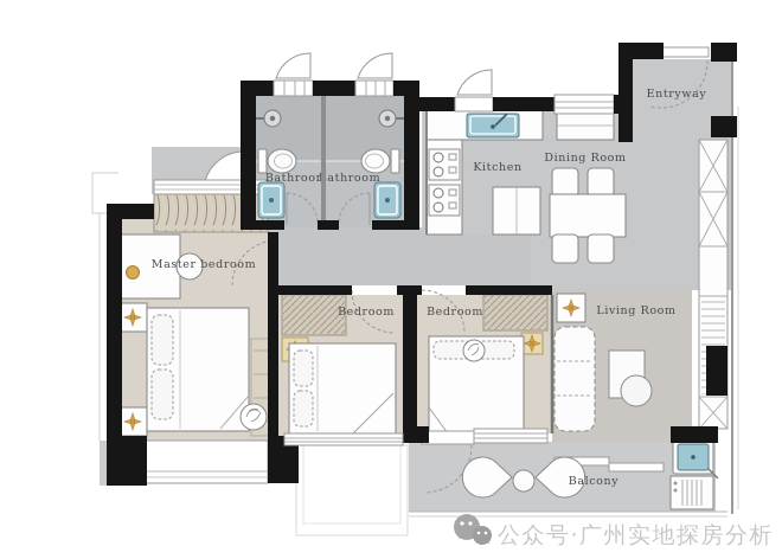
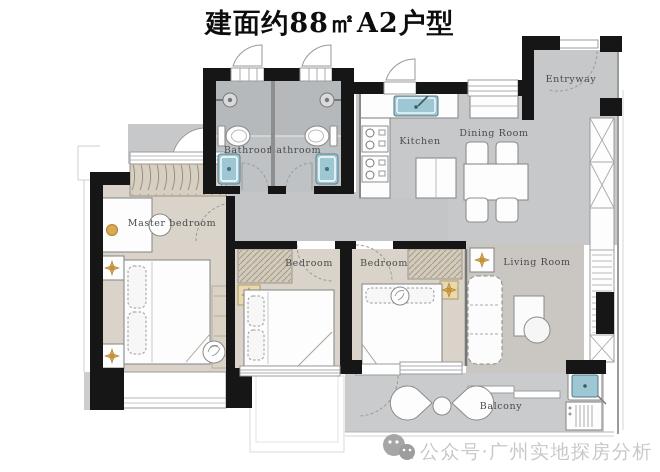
  Master bedroom
  Bathroo
  athroom
  Kitchen
  Dining Room
  Entryway
  Bedroom
  Bedroom
  Living Room
  Balcony
+ 建面约88㎡A2户型
  公众号·广州实地探房分析
